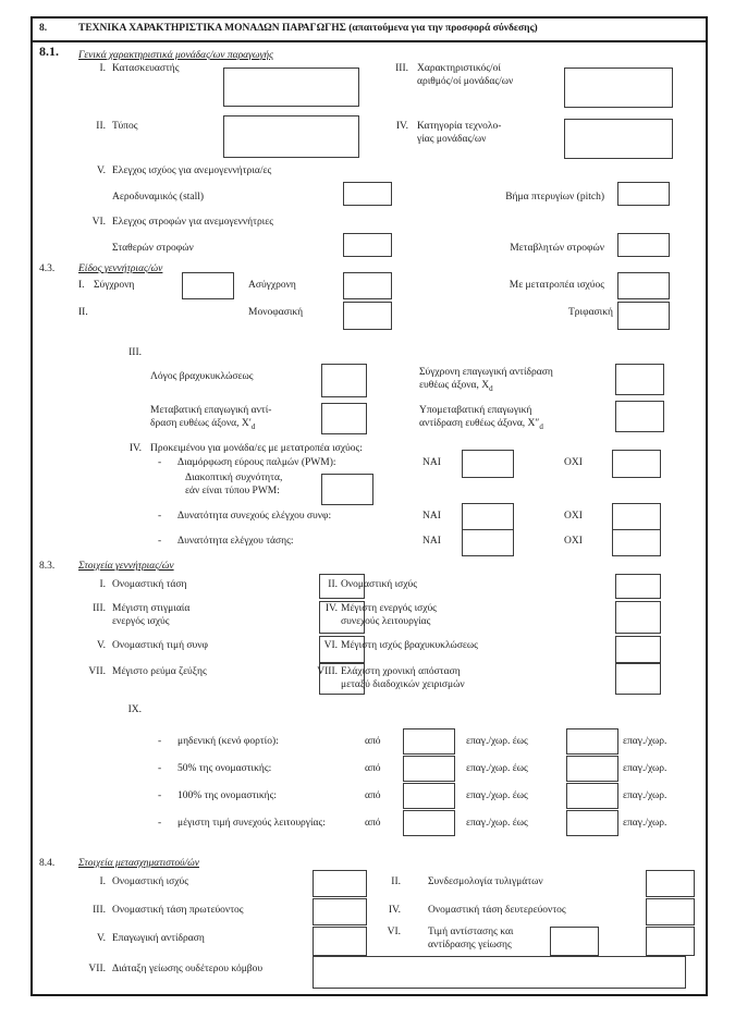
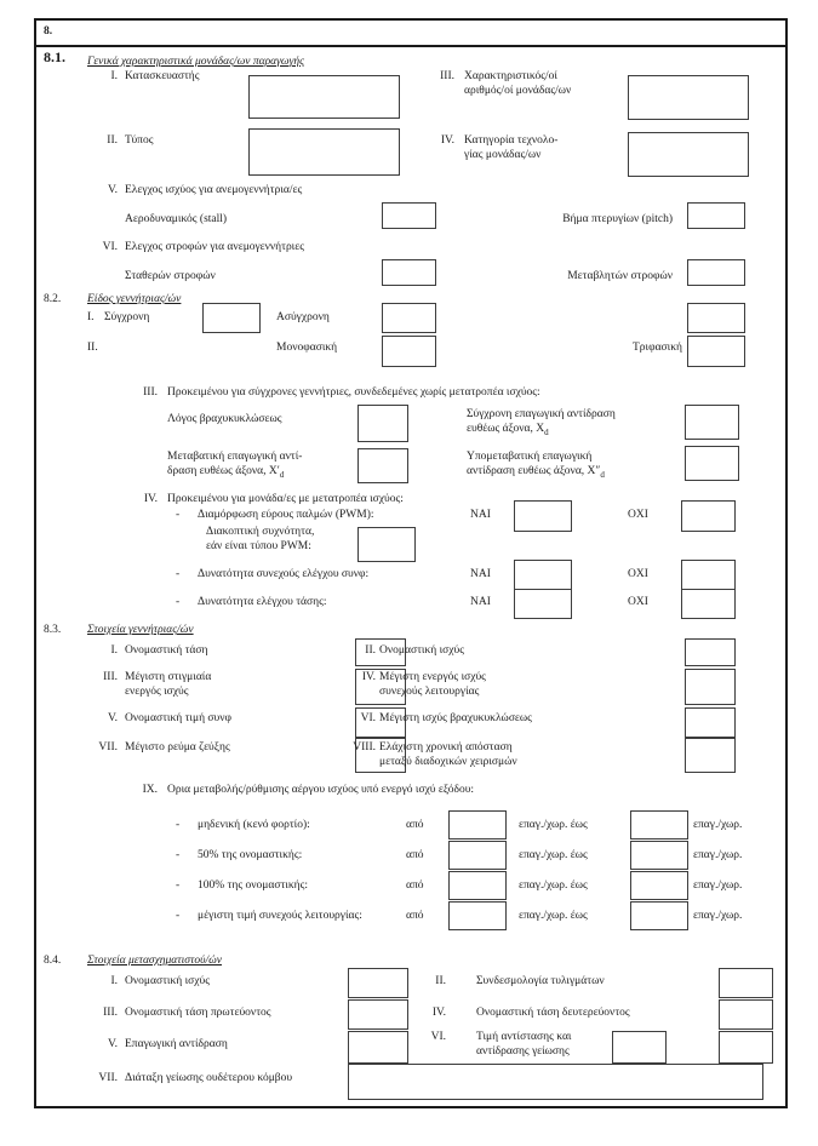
  8.
- ΤΕΧΝΙΚΑ ΧΑΡΑΚΤΗΡΙΣΤΙΚΑ ΜΟΝΑΔΩΝ ΠΑΡΑΓΩΓΗΣ (απαιτούμενα για την προσφορά σύνδεσης)
  8.1.
  Γενικά χαρακτηριστικά μονάδας/ων παραγωγής
  I.
  Κατασκευαστής
  III.
  Χαρακτηριστικός/οί
  αριθμός/οί μονάδας/ων
  II.
  Τύπος
  IV.
  Κατηγορία τεχνολο-
  γίας μονάδας/ων
  V.
  Ελεγχος ισχύος για ανεμογεννήτρια/ες
  Αεροδυναμικός (stall)
  Βήμα πτερυγίων (pitch)
  VI.
  Ελεγχος στροφών για ανεμογεννήτριες
  Σταθερών στροφών
  Μεταβλητών στροφών
- 4.3.
+ 8.2.
  Είδος γεννήτριας/ών
  Ι.
  Σύγχρονη
  Ασύγχρονη
- Με μετατροπέα ισχύος
  ΙΙ.
  Μονοφασική
  Τριφασική
  III.
+ Προκειμένου για σύγχρονες γεννήτριες, συνδεδεμένες χωρίς μετατροπέα ισχύος:
  Λόγος βραχυκυκλώσεως
  Σύγχρονη επαγωγική αντίδραση
  ευθέως άξονα, Xd
  Μεταβατική επαγωγική αντί-
  δραση ευθέως άξονα, X′d
  Υπομεταβατική επαγωγική
  αντίδραση ευθέως άξονα, X″d
  IV.
  Προκειμένου για μονάδα/ες με μετατροπέα ισχύος:
  -
  Διαμόρφωση εύρους παλμών (PWM):
  ΝΑΙ
  ΟΧΙ
  Διακοπτική συχνότητα,
  εάν είναι τύπου PWM:
  -
  Δυνατότητα συνεχούς ελέγχου συνφ:
  ΝΑΙ
  ΟΧΙ
  -
  Δυνατότητα ελέγχου τάσης:
  ΝΑΙ
  ΟΧΙ
  8.3.
  Στοιχεία γεννήτριας/ών
  I.
  Ονομαστική τάση
  II.
  Ονομαστική ισχύς
  III.
  Μέγιστη στιγμιαία
  ενεργός ισχύς
  IV.
  Μέγιστη ενεργός ισχύς
  συνεχούς λειτουργίας
  V.
  Ονομαστική τιμή συνφ
  VI.
  Μέγιστη ισχύς βραχυκυκλώσεως
  VII.
  Μέγιστο ρεύμα ζεύξης
  VIII.
  Ελάχιστη χρονική απόσταση
  μεταξύ διαδοχικών χειρισμών
  IX.
+ Ορια μεταβολής/ρύθμισης αέργου ισχύος υπό ενεργό ισχύ εξόδου:
  -
  μηδενική (κενό φορτίο):
  από
  επαγ./χωρ. έως
  επαγ./χωρ.
  -
  50% της ονομαστικής:
  από
  επαγ./χωρ. έως
  επαγ./χωρ.
  -
  100% της ονομαστικής:
  από
  επαγ./χωρ. έως
  επαγ./χωρ.
  -
  μέγιστη τιμή συνεχούς λειτουργίας:
  από
  επαγ./χωρ. έως
  επαγ./χωρ.
  8.4.
  Στοιχεία μετασχηματιστού/ών
  I.
  Ονομαστική ισχύς
  II.
  Συνδεσμολογία τυλιγμάτων
  III.
  Ονομαστική τάση πρωτεύοντος
  IV.
  Ονομαστική τάση δευτερεύοντος
  V.
  Επαγωγική αντίδραση
  VI.
  Τιμή αντίστασης και
  αντίδρασης γείωσης
  VII.
  Διάταξη γείωσης ουδέτερου κόμβου
